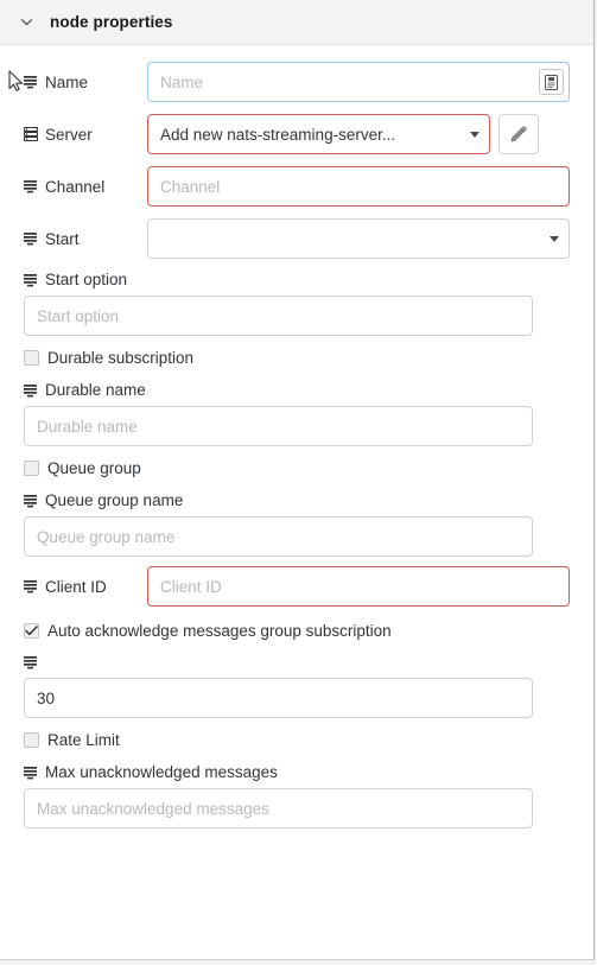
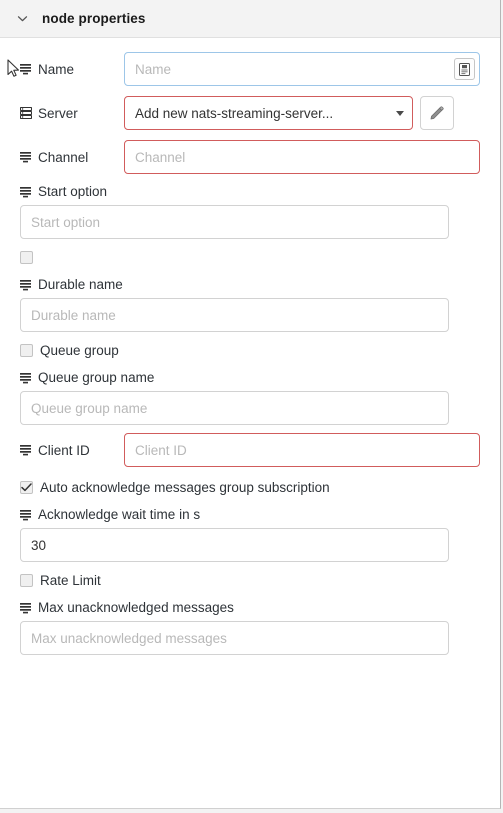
  node properties
  Name
  Name
  Server
  Add new nats-streaming-server...
  Channel
  Channel
- Start
  Start option
  Start option
- Durable subscription
  Durable name
  Durable name
  Queue group
  Queue group name
  Queue group name
  Client ID
  Client ID
  Auto acknowledge messages group subscription
+ Acknowledge wait time in s
  30
  Rate Limit
  Max unacknowledged messages
  Max unacknowledged messages
